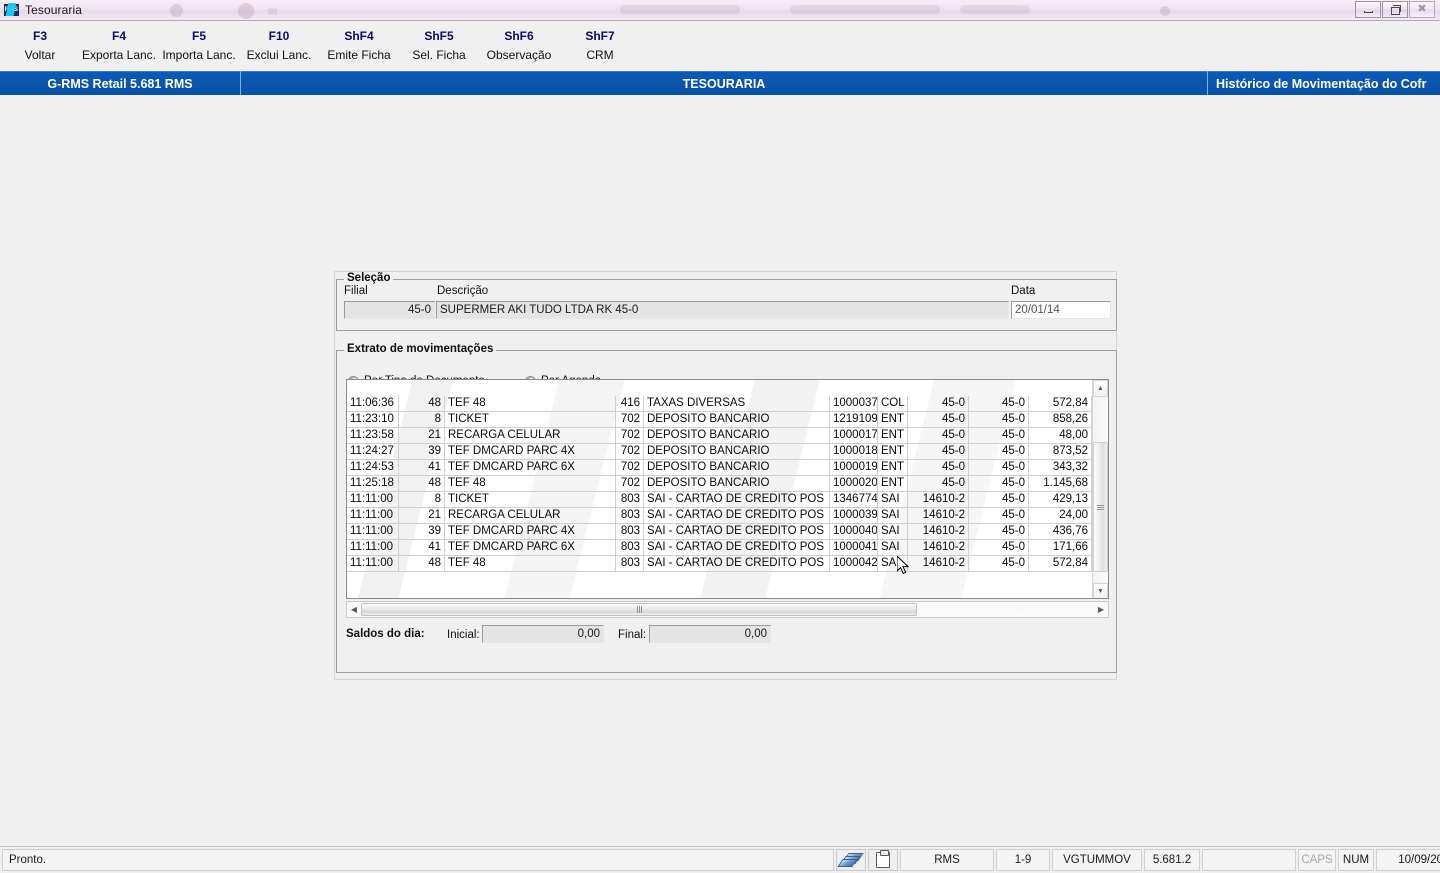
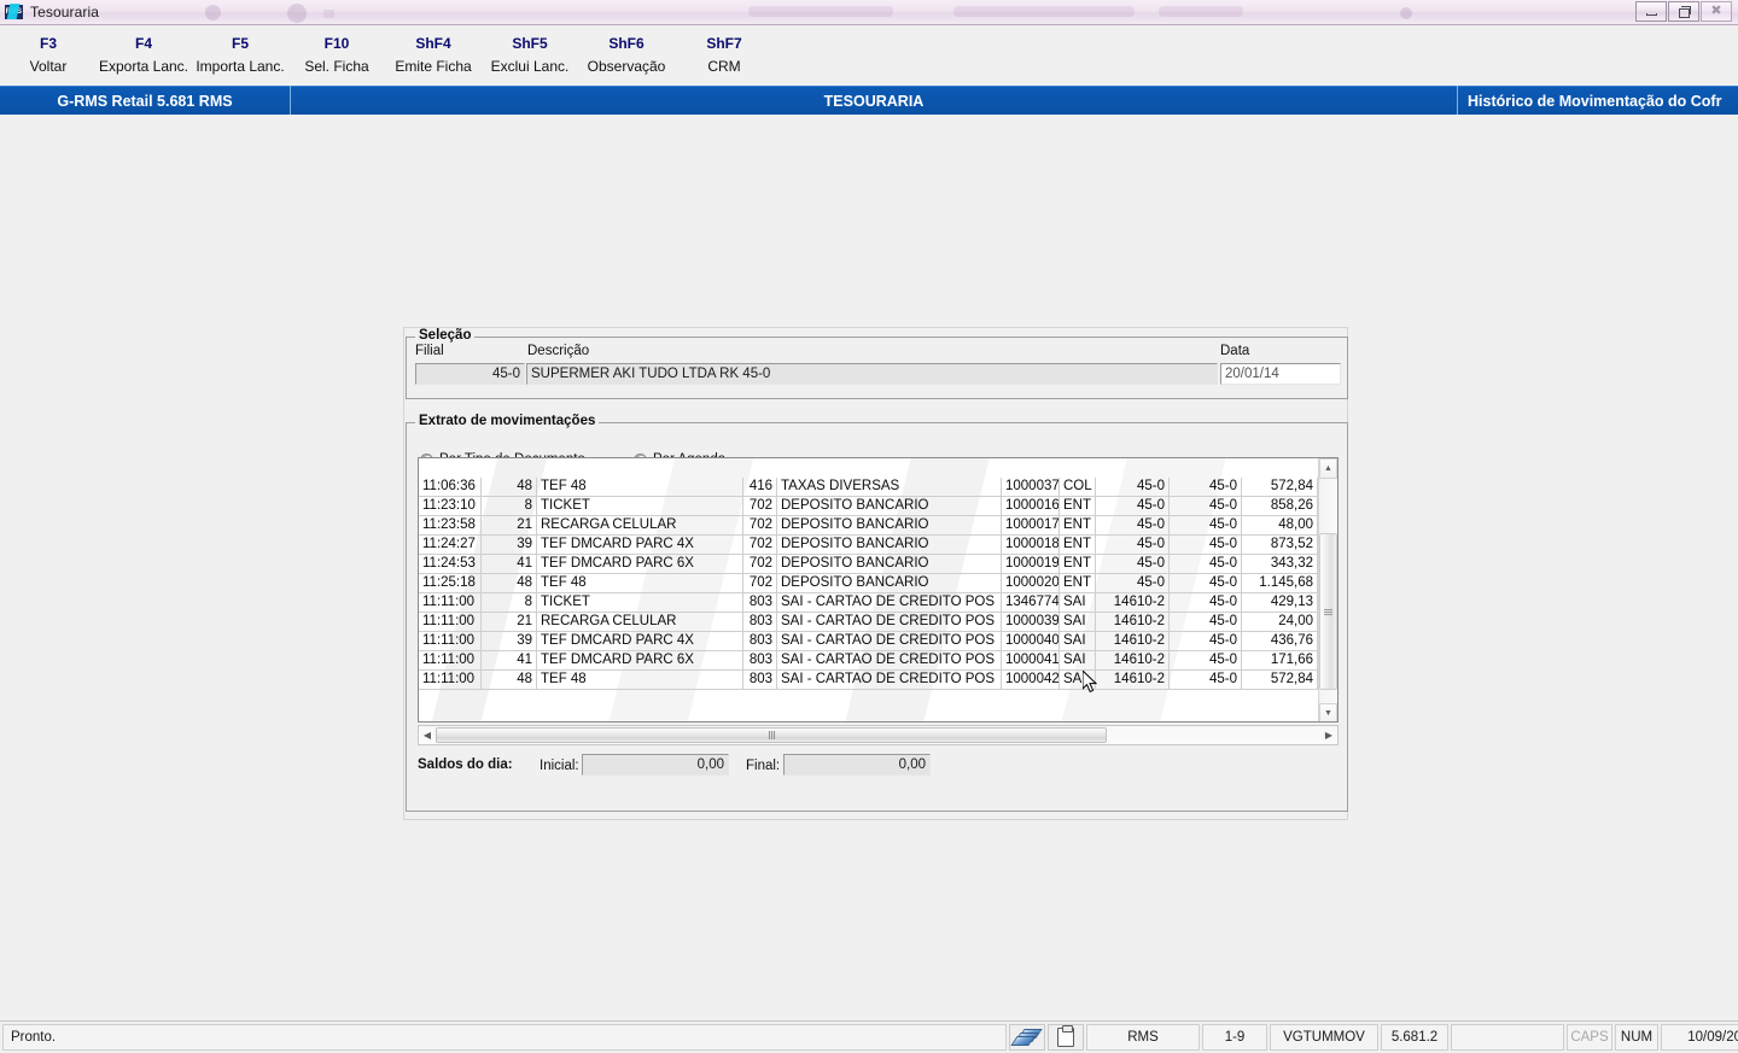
  Tesouraria
  ✖
  F3
  Voltar
  F4
  Exporta Lanc.
  F5
  Importa Lanc.
  F10
- Exclui Lanc.
+ Sel. Ficha
  ShF4
  Emite Ficha
  ShF5
- Sel. Ficha
+ Exclui Lanc.
  ShF6
  Observação
  ShF7
  CRM
  G-RMS Retail 5.681 RMS
  TESOURARIA
  Histórico de Movimentação do Cofr
  Seleção
  Filial
  Descrição
  Data
  45-0
  SUPERMER AKI TUDO LTDA RK 45-0
  20/01/14
  Extrato de movimentações
  11:06:36
  48
  TEF 48
  416
  TAXAS DIVERSAS
  1000037
  COL
  45-0
  45-0
  572,84
  11:23:10
  8
  TICKET
  702
  DEPOSITO BANCARIO
- 1219109
+ 1000016
  ENT
  45-0
  45-0
  858,26
  11:23:58
  21
  RECARGA CELULAR
  702
  DEPOSITO BANCARIO
  1000017
  ENT
  45-0
  45-0
  48,00
  11:24:27
  39
  TEF DMCARD PARC 4X
  702
  DEPOSITO BANCARIO
  1000018
  ENT
  45-0
  45-0
  873,52
  11:24:53
  41
  TEF DMCARD PARC 6X
  702
  DEPOSITO BANCARIO
  1000019
  ENT
  45-0
  45-0
  343,32
  11:25:18
  48
  TEF 48
  702
  DEPOSITO BANCARIO
  1000020
  ENT
  45-0
  45-0
  1.145,68
  11:11:00
  8
  TICKET
  803
  SAI - CARTAO DE CREDITO POS
  1346774
  SAI
  14610-2
  45-0
  429,13
  11:11:00
  21
  RECARGA CELULAR
  803
  SAI - CARTAO DE CREDITO POS
  1000039
  SAI
  14610-2
  45-0
  24,00
  11:11:00
  39
  TEF DMCARD PARC 4X
  803
  SAI - CARTAO DE CREDITO POS
  1000040
  SAI
  14610-2
  45-0
  436,76
  11:11:00
  41
  TEF DMCARD PARC 6X
  803
  SAI - CARTAO DE CREDITO POS
  1000041
  SAI
  14610-2
  45-0
  171,66
  11:11:00
  48
  TEF 48
  803
  SAI - CARTAO DE CREDITO POS
  1000042
  14610-2
  45-0
  572,84
  ◀
  ▶
  Saldos do dia:
  Inicial:
  0,00
  Final:
  0,00
  Pronto.
  RMS
  1-9
  VGTUMMOV
  5.681.2
  CAPS
  NUM
  10/09/2
